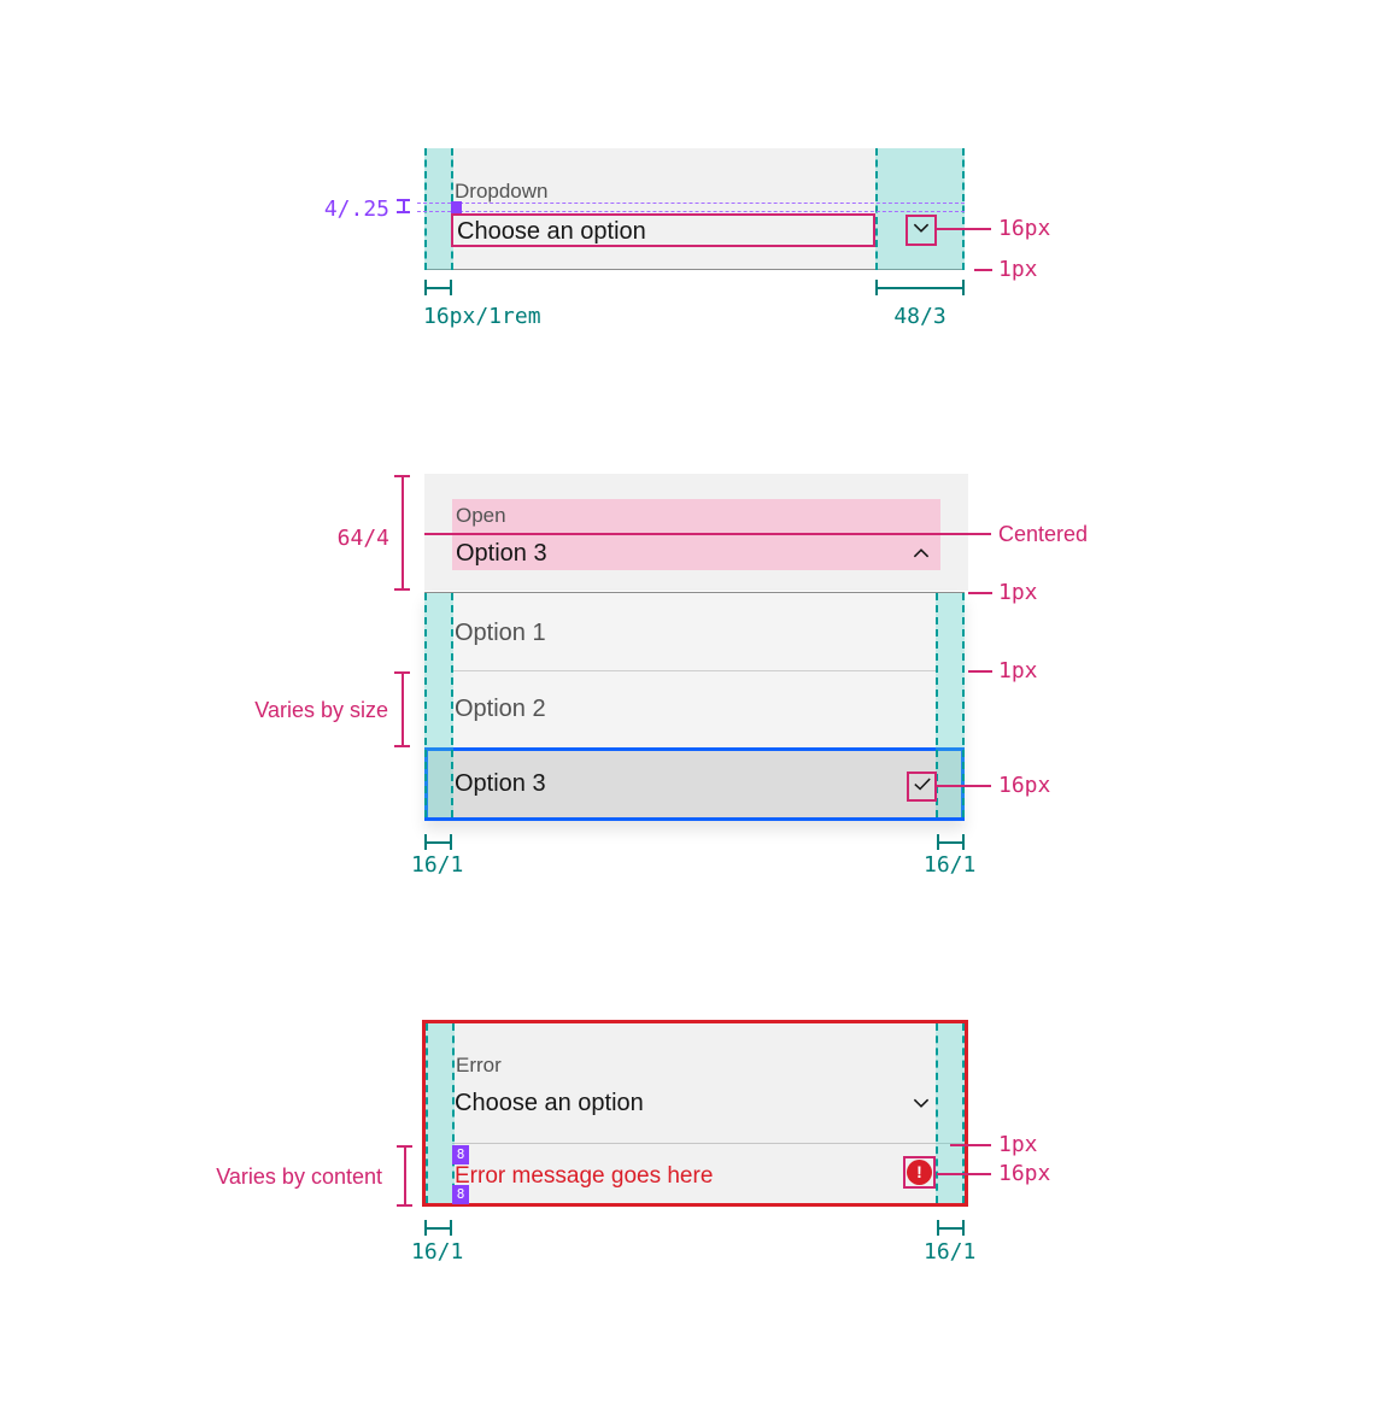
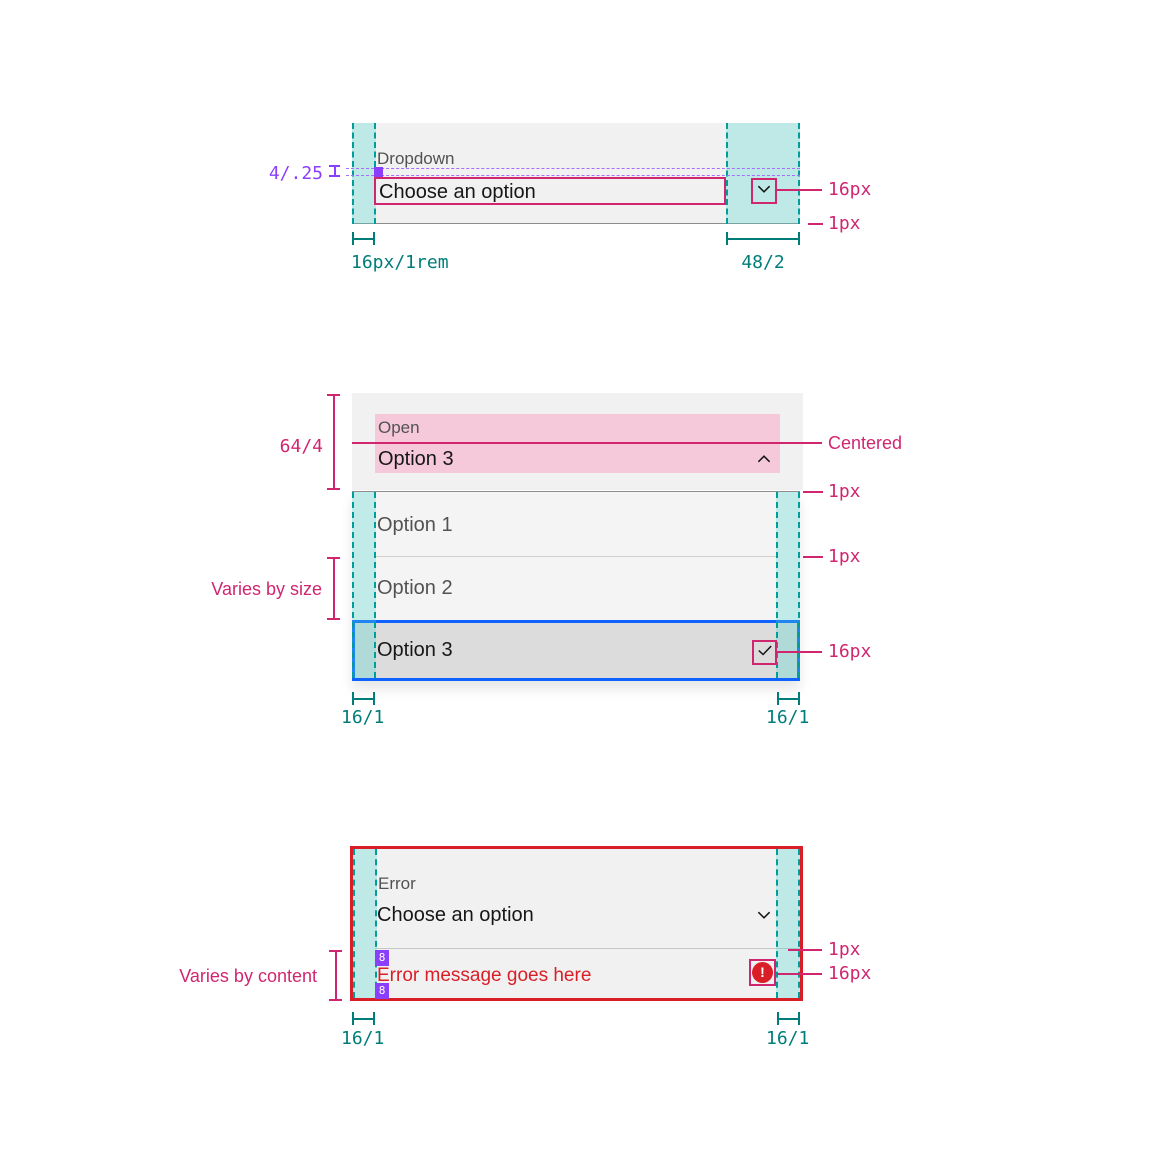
  Dropdown
  4/.25
  Choose an option
  16px
  1px
  16px/1rem
- 48/3
+ 48/2
  Open
  Option 3
  Centered
  64/4
  Option 1
  Option 2
  Option 3
  1px
  1px
  16px
  Varies by size
  16/1
  16/1
  Error
  Choose an option
  8
  Error message goes here
  8
  !
  1px
  16px
  Varies by content
  16/1
  16/1
